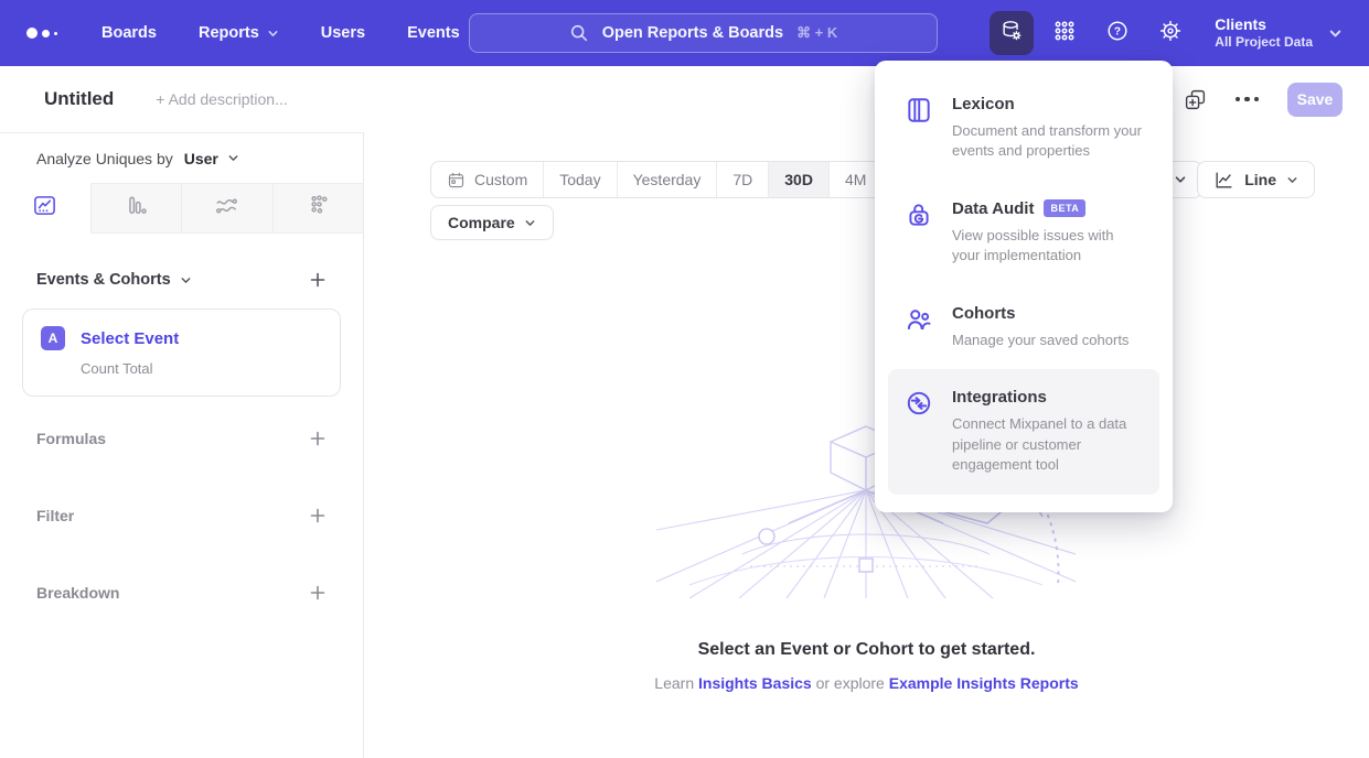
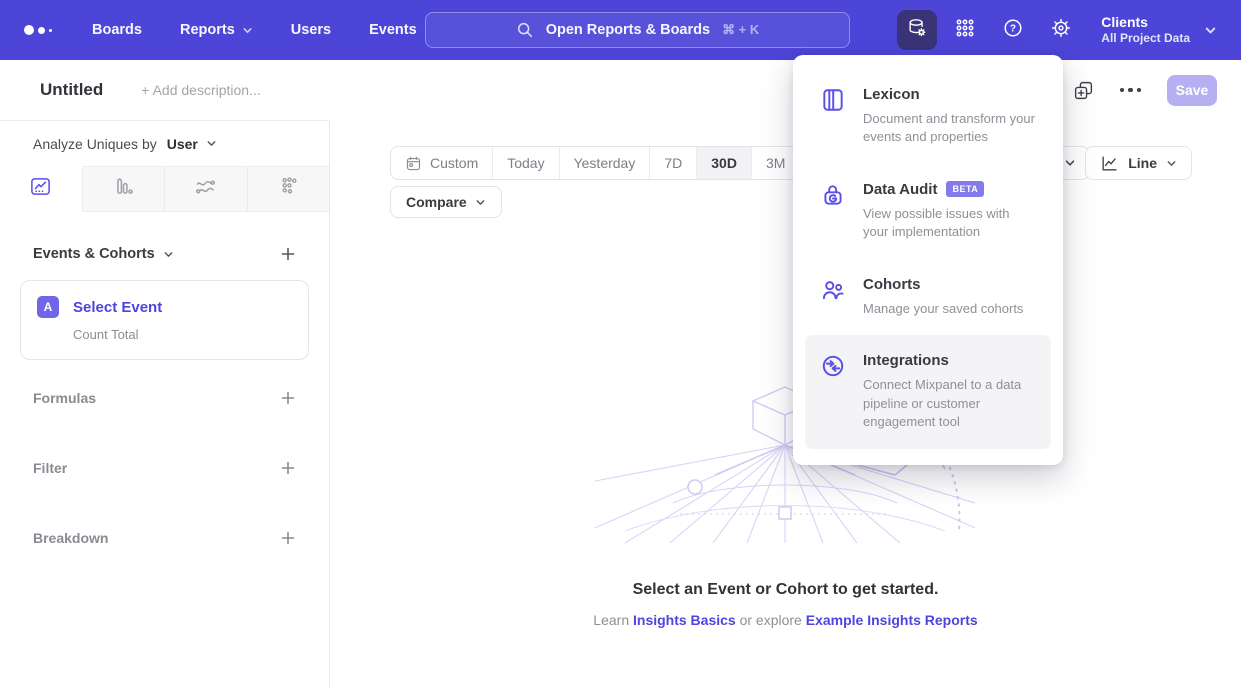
  Boards
  Reports
  Users
  Events
  Open Reports & Boards
  ⌘ + K
  ?
  Clients
  All Project Data
  Untitled
  + Add description...
  Save
  Analyze Uniques by
  User
  Events & Cohorts
  A
  Select Event
  Count Total
  Formulas
  Filter
  Breakdown
  Custom
  Today
  Yesterday
  7D
  30D
- 4M
+ 3M
  Line
  Compare
  Select an Event or Cohort to get started.
  Learn Insights Basics or explore Example Insights Reports
  Lexicon
  Document and transform your events and properties
  Data Audit
  BETA
  View possible issues with your implementation
  Cohorts
  Manage your saved cohorts
  Integrations
  Connect Mixpanel to a data pipeline or customer engagement tool
